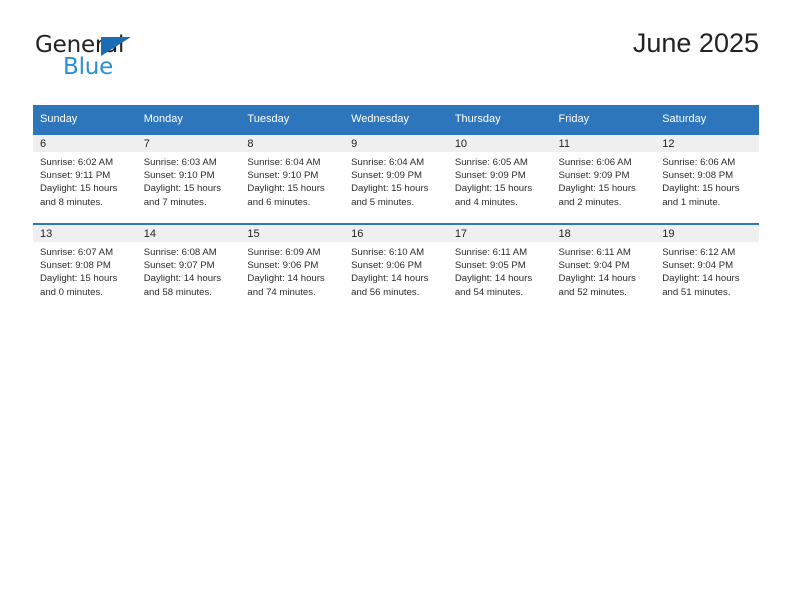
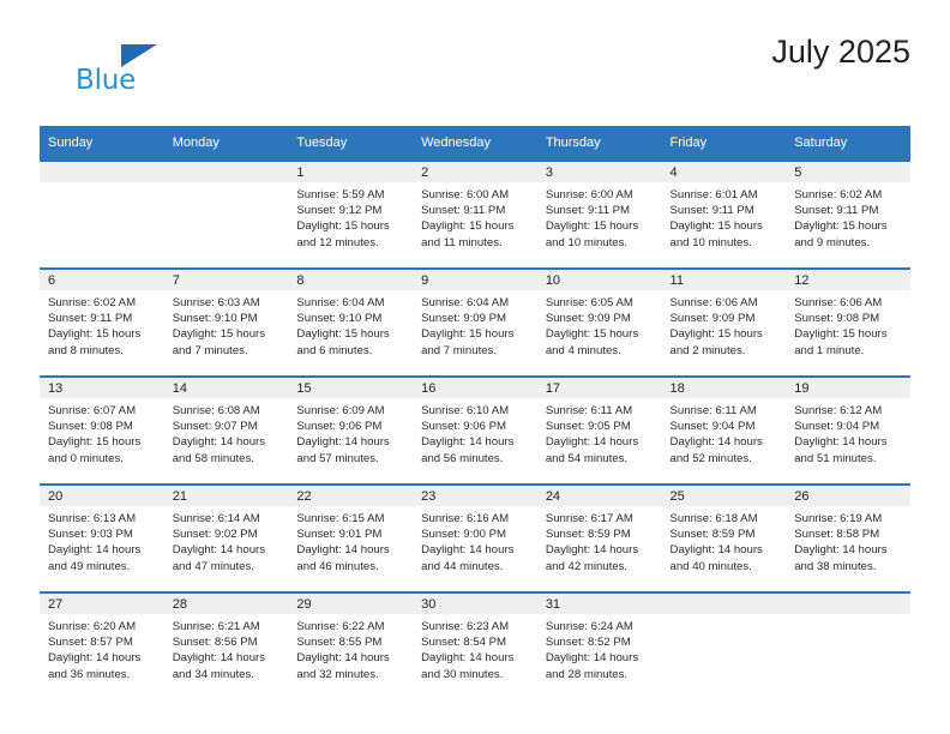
- General
  Blue
- June 2025
+ July 2025
  Sunday	Monday	Tuesday	Wednesday	Thursday	Friday	Saturday
+ 		1Sunrise: 5:59 AMSunset: 9:12 PMDaylight: 15 hoursand 12 minutes.	2Sunrise: 6:00 AMSunset: 9:11 PMDaylight: 15 hoursand 11 minutes.	3Sunrise: 6:00 AMSunset: 9:11 PMDaylight: 15 hoursand 10 minutes.	4Sunrise: 6:01 AMSunset: 9:11 PMDaylight: 15 hoursand 10 minutes.	5Sunrise: 6:02 AMSunset: 9:11 PMDaylight: 15 hoursand 9 minutes.
- 6Sunrise: 6:02 AMSunset: 9:11 PMDaylight: 15 hoursand 8 minutes.	7Sunrise: 6:03 AMSunset: 9:10 PMDaylight: 15 hoursand 7 minutes.	8Sunrise: 6:04 AMSunset: 9:10 PMDaylight: 15 hoursand 6 minutes.	9Sunrise: 6:04 AMSunset: 9:09 PMDaylight: 15 hoursand 5 minutes.	10Sunrise: 6:05 AMSunset: 9:09 PMDaylight: 15 hoursand 4 minutes.	11Sunrise: 6:06 AMSunset: 9:09 PMDaylight: 15 hoursand 2 minutes.	12Sunrise: 6:06 AMSunset: 9:08 PMDaylight: 15 hoursand 1 minute.
+ 6Sunrise: 6:02 AMSunset: 9:11 PMDaylight: 15 hoursand 8 minutes.	7Sunrise: 6:03 AMSunset: 9:10 PMDaylight: 15 hoursand 7 minutes.	8Sunrise: 6:04 AMSunset: 9:10 PMDaylight: 15 hoursand 6 minutes.	9Sunrise: 6:04 AMSunset: 9:09 PMDaylight: 15 hoursand 7 minutes.	10Sunrise: 6:05 AMSunset: 9:09 PMDaylight: 15 hoursand 4 minutes.	11Sunrise: 6:06 AMSunset: 9:09 PMDaylight: 15 hoursand 2 minutes.	12Sunrise: 6:06 AMSunset: 9:08 PMDaylight: 15 hoursand 1 minute.
- 13Sunrise: 6:07 AMSunset: 9:08 PMDaylight: 15 hoursand 0 minutes.	14Sunrise: 6:08 AMSunset: 9:07 PMDaylight: 14 hoursand 58 minutes.	15Sunrise: 6:09 AMSunset: 9:06 PMDaylight: 14 hoursand 74 minutes.	16Sunrise: 6:10 AMSunset: 9:06 PMDaylight: 14 hoursand 56 minutes.	17Sunrise: 6:11 AMSunset: 9:05 PMDaylight: 14 hoursand 54 minutes.	18Sunrise: 6:11 AMSunset: 9:04 PMDaylight: 14 hoursand 52 minutes.	19Sunrise: 6:12 AMSunset: 9:04 PMDaylight: 14 hoursand 51 minutes.
+ 13Sunrise: 6:07 AMSunset: 9:08 PMDaylight: 15 hoursand 0 minutes.	14Sunrise: 6:08 AMSunset: 9:07 PMDaylight: 14 hoursand 58 minutes.	15Sunrise: 6:09 AMSunset: 9:06 PMDaylight: 14 hoursand 57 minutes.	16Sunrise: 6:10 AMSunset: 9:06 PMDaylight: 14 hoursand 56 minutes.	17Sunrise: 6:11 AMSunset: 9:05 PMDaylight: 14 hoursand 54 minutes.	18Sunrise: 6:11 AMSunset: 9:04 PMDaylight: 14 hoursand 52 minutes.	19Sunrise: 6:12 AMSunset: 9:04 PMDaylight: 14 hoursand 51 minutes.
+ 20Sunrise: 6:13 AMSunset: 9:03 PMDaylight: 14 hoursand 49 minutes.	21Sunrise: 6:14 AMSunset: 9:02 PMDaylight: 14 hoursand 47 minutes.	22Sunrise: 6:15 AMSunset: 9:01 PMDaylight: 14 hoursand 46 minutes.	23Sunrise: 6:16 AMSunset: 9:00 PMDaylight: 14 hoursand 44 minutes.	24Sunrise: 6:17 AMSunset: 8:59 PMDaylight: 14 hoursand 42 minutes.	25Sunrise: 6:18 AMSunset: 8:59 PMDaylight: 14 hoursand 40 minutes.	26Sunrise: 6:19 AMSunset: 8:58 PMDaylight: 14 hoursand 38 minutes.
+ 27Sunrise: 6:20 AMSunset: 8:57 PMDaylight: 14 hoursand 36 minutes.	28Sunrise: 6:21 AMSunset: 8:56 PMDaylight: 14 hoursand 34 minutes.	29Sunrise: 6:22 AMSunset: 8:55 PMDaylight: 14 hoursand 32 minutes.	30Sunrise: 6:23 AMSunset: 8:54 PMDaylight: 14 hoursand 30 minutes.	31Sunrise: 6:24 AMSunset: 8:52 PMDaylight: 14 hoursand 28 minutes.
